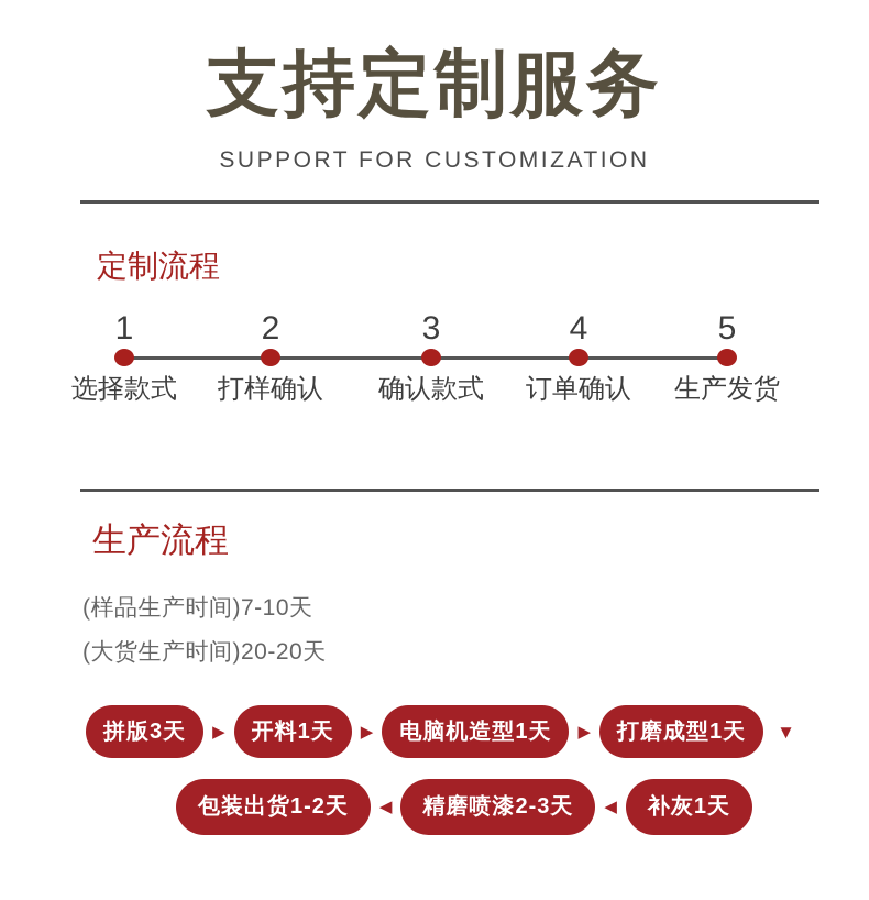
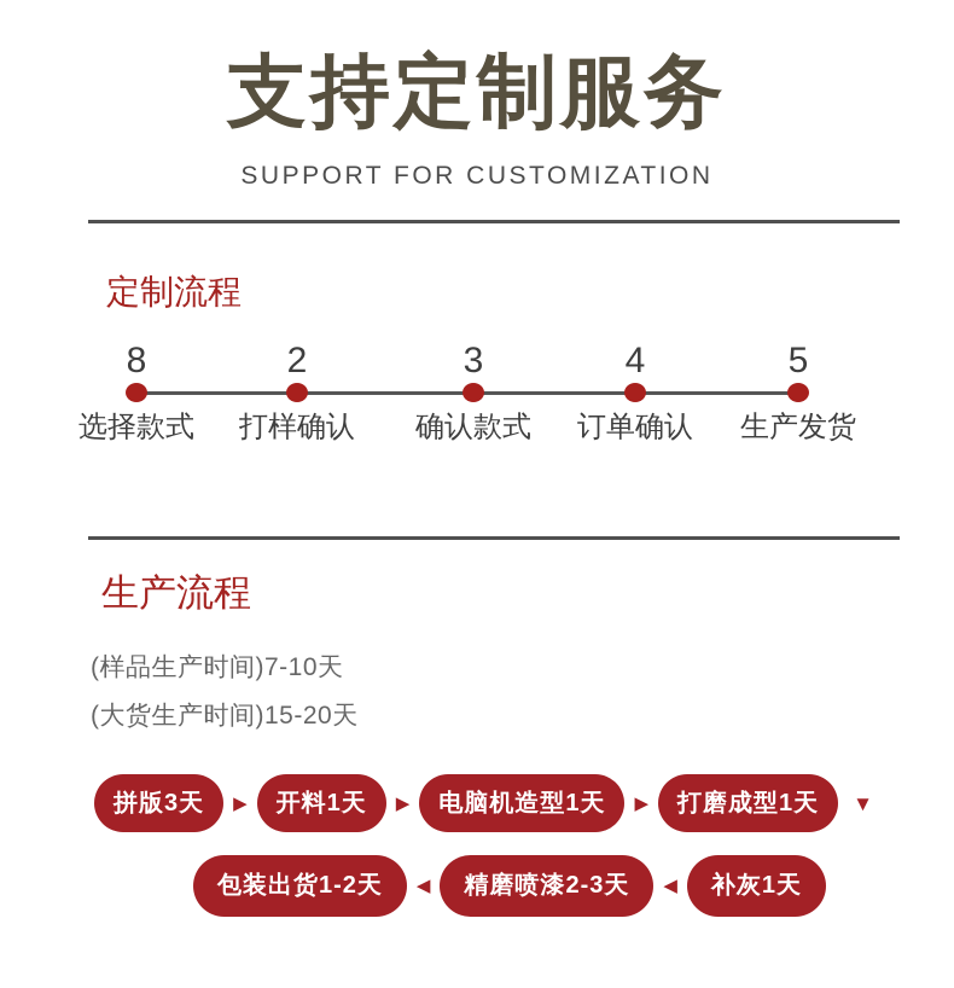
  支持定制服务
  SUPPORT FOR CUSTOMIZATION
  定制流程
- 1
+ 8
  选择款式
  2
  打样确认
  3
  确认款式
  4
  订单确认
  5
  生产发货
  生产流程
  (样品生产时间)7-10天
- (大货生产时间)20-20天
+ (大货生产时间)15-20天
  拼版3天
  ▶
  开料1天
  ▶
  电脑机造型1天
  ▶
  打磨成型1天
  ▼
  包装出货1-2天
  ◀
  精磨喷漆2-3天
  ◀
  补灰1天
